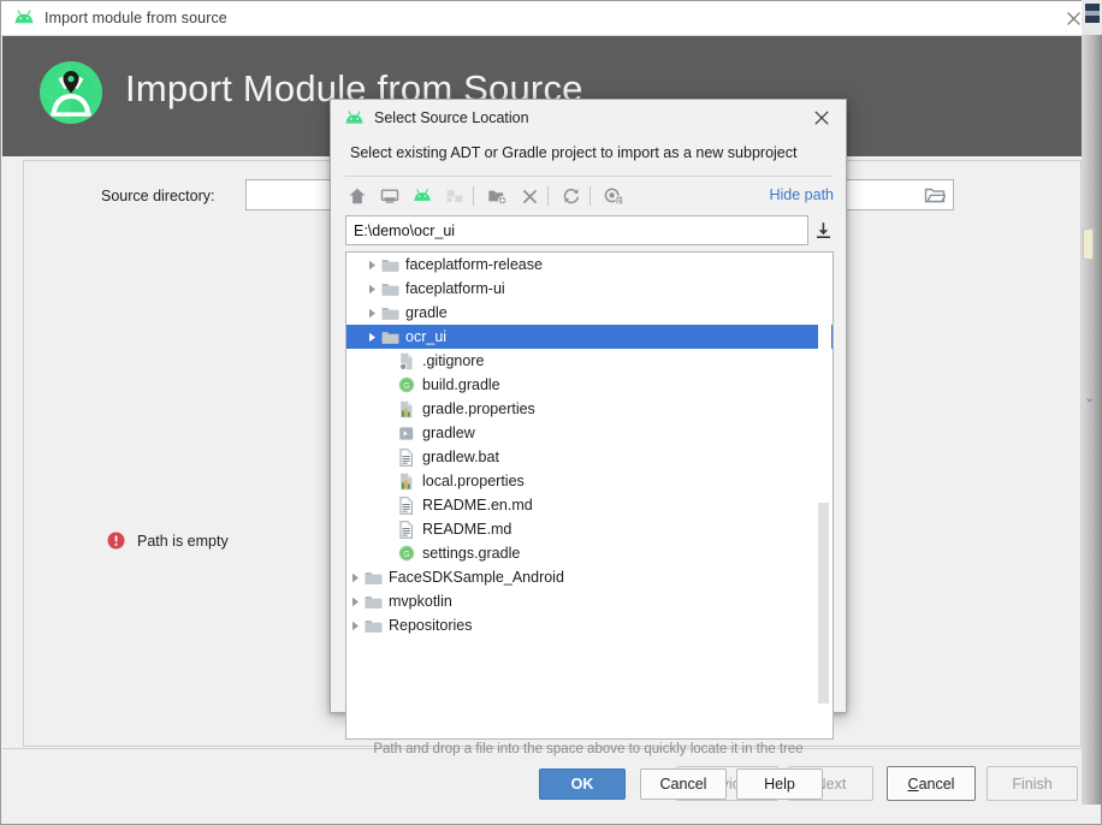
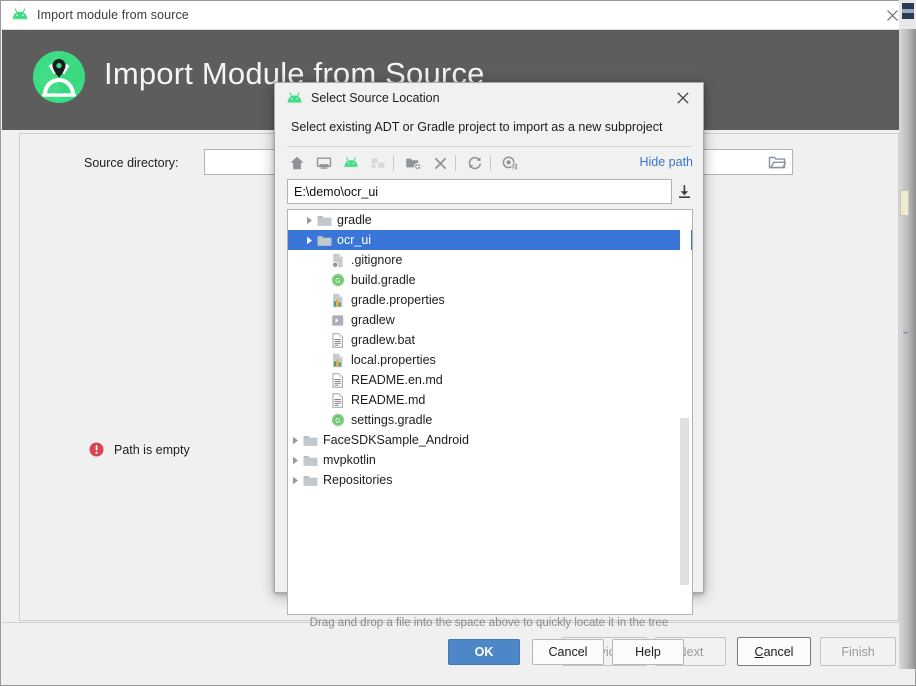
  Import module from source
  Import Module from Source
  Source directory:
  Path is empty
  ext
  Cancel
  Finish
  ⌄
  Select Source Location
  Select existing ADT or Gradle project to import as a new subproject
  Hide path
  E:\demo\ocr_ui
- faceplatform-release
- faceplatform-ui
  gradle
  ocr_ui
  .gitignore
  build.gradle
  gradle.properties
  gradlew
  gradlew.bat
  local.properties
  README.en.md
  README.md
  settings.gradle
  FaceSDKSample_Android
  mvpkotlin
  Repositories
- Path and drop a file into the space above to quickly locate it in the tree
+ Drag and drop a file into the space above to quickly locate it in the tree
  OK
  Cancel
  Help
